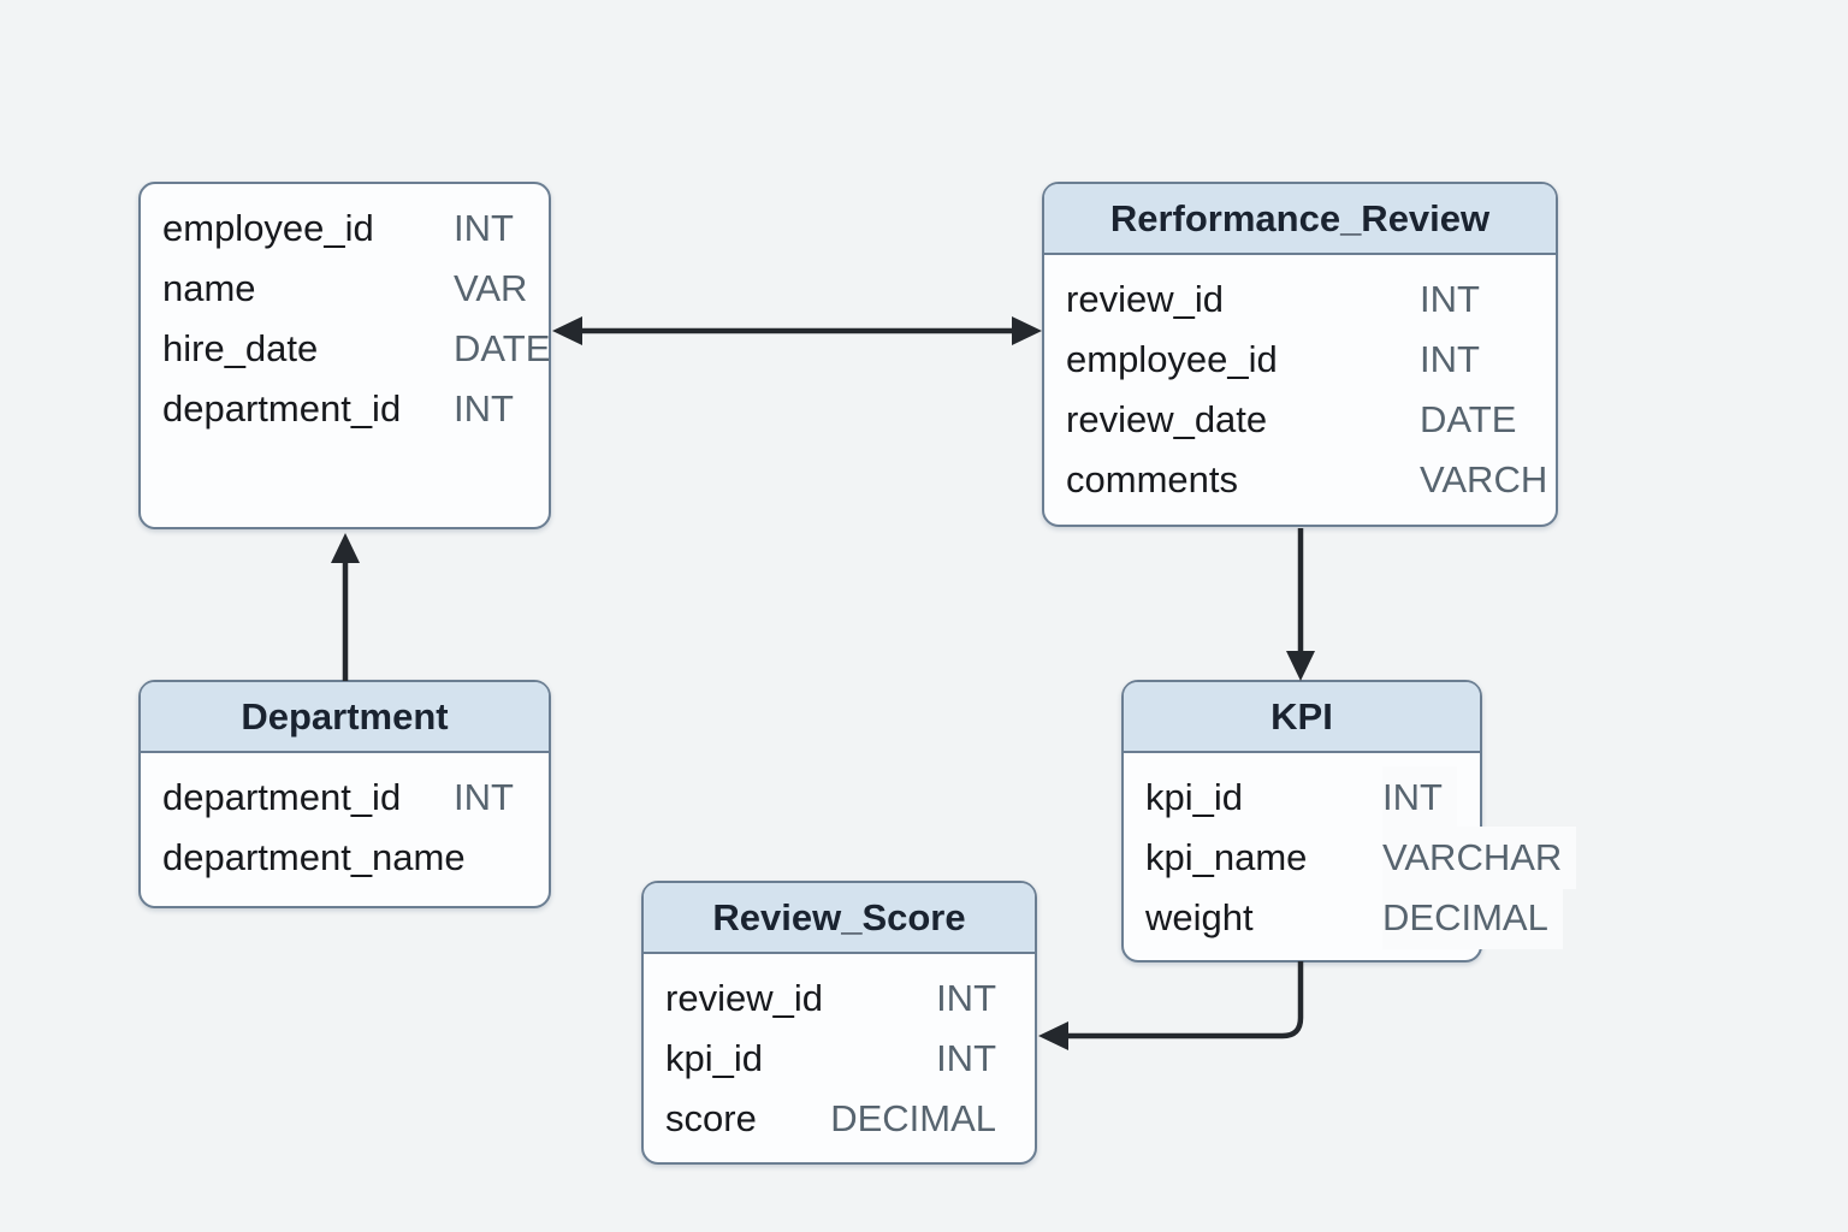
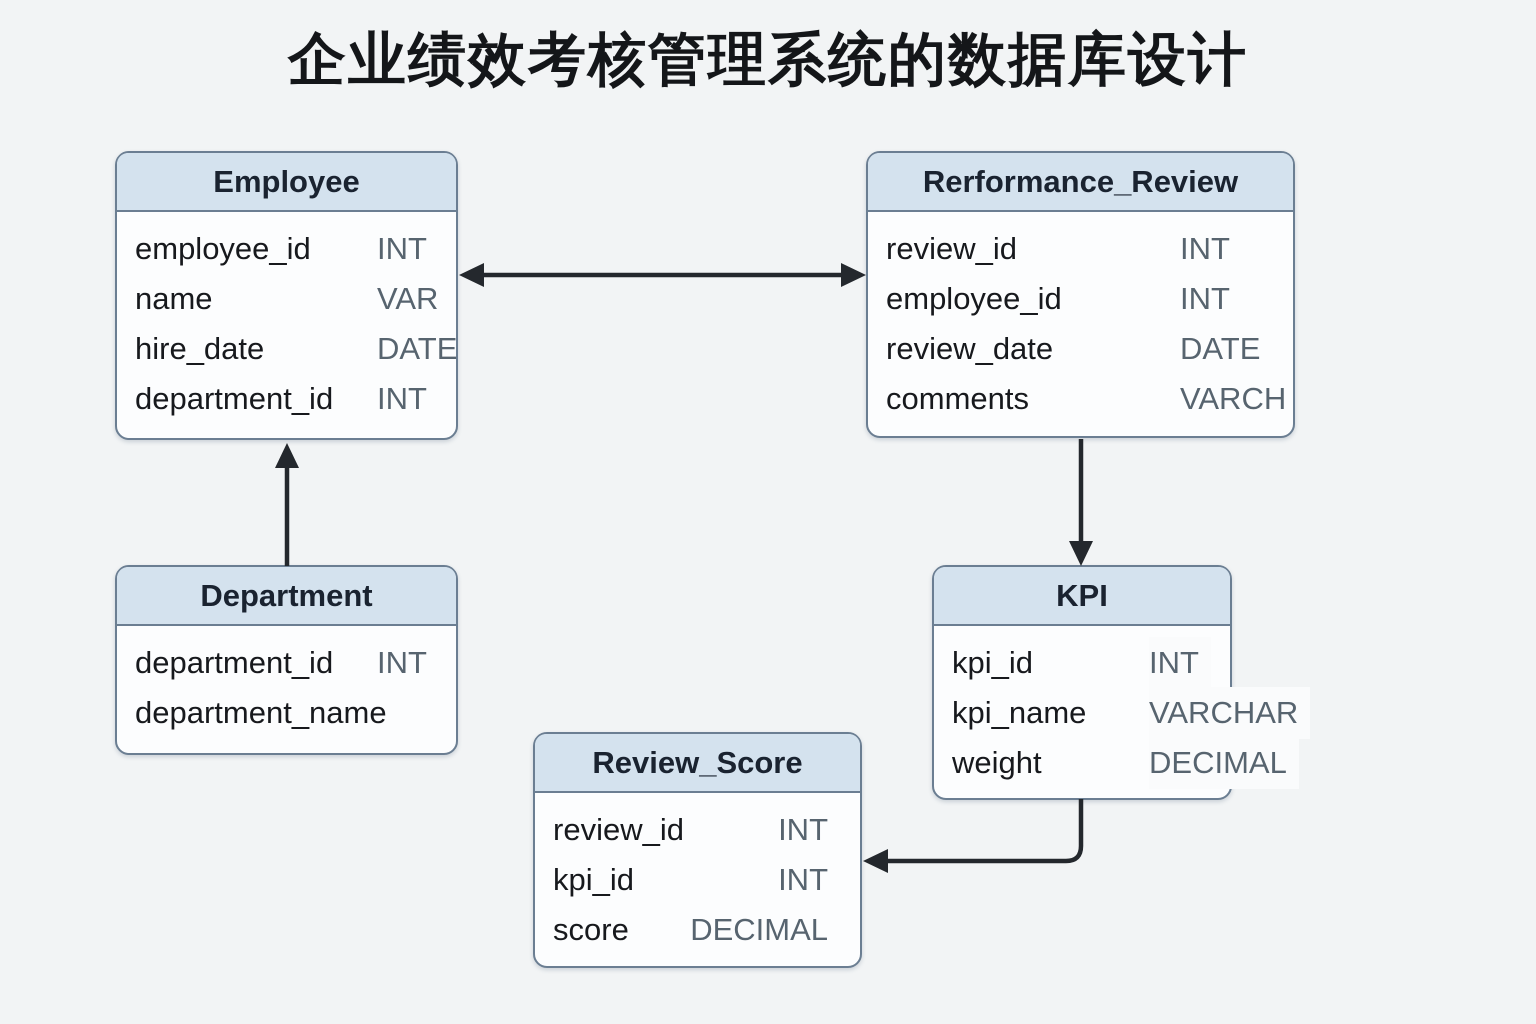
+ 企业绩效考核管理系统的数据库设计
+ Employee
  employee_id
  INT
  name
  VAR
  hire_date
  DATE
  department_id
  INT
  Rerformance_Review
  review_id
  INT
  employee_id
  INT
  review_date
  DATE
  comments
  VARCH
  Department
  department_id
  INT
  department_nam
  KPI
  kpi_id
  INT
  kpi_name
  VARCHAR
  weight
  DECIMAL
  Review_Score
  review_id
  INT
  kpi_id
  INT
  score
  DECIMAL
